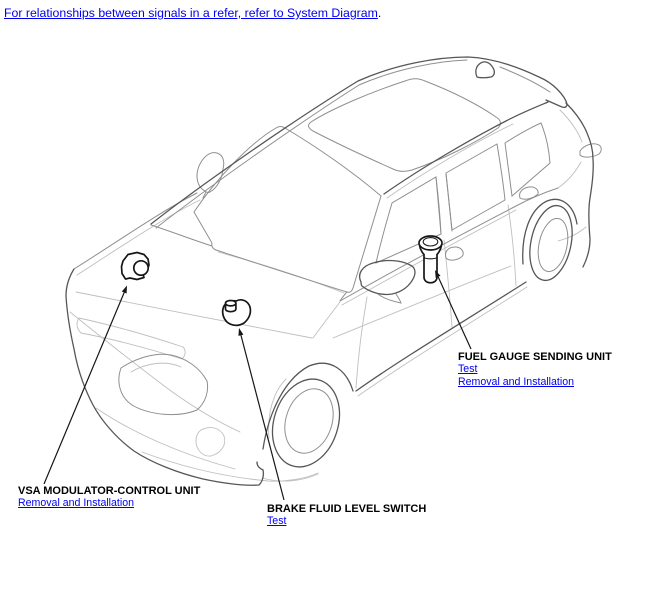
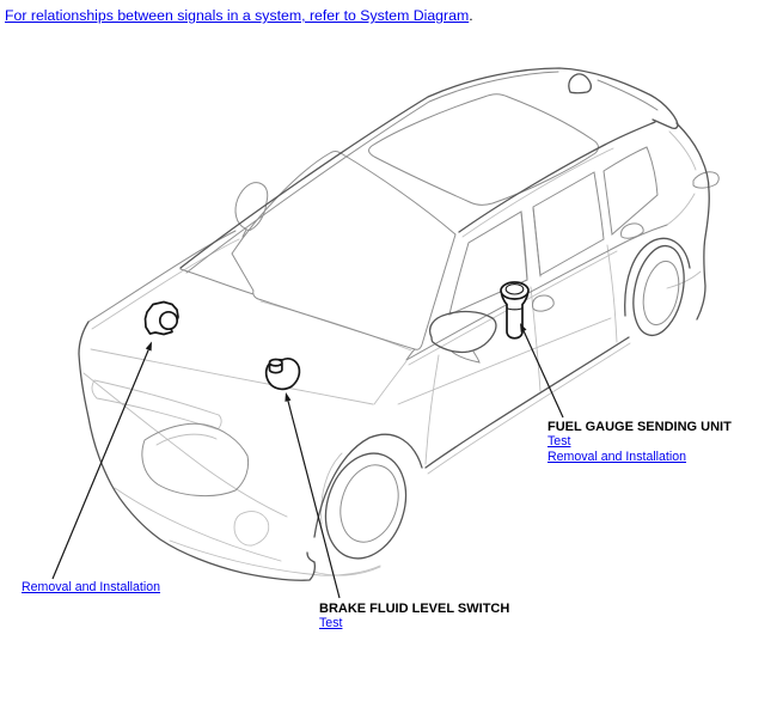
- For relationships between signals in a refer, refer to System Diagram.
+ For relationships between signals in a system, refer to System Diagram.
- VSA MODULATOR-CONTROL UNIT
  Removal and Installation
  BRAKE FLUID LEVEL SWITCH
  Test
  FUEL GAUGE SENDING UNIT
  Test
  Removal and Installation
